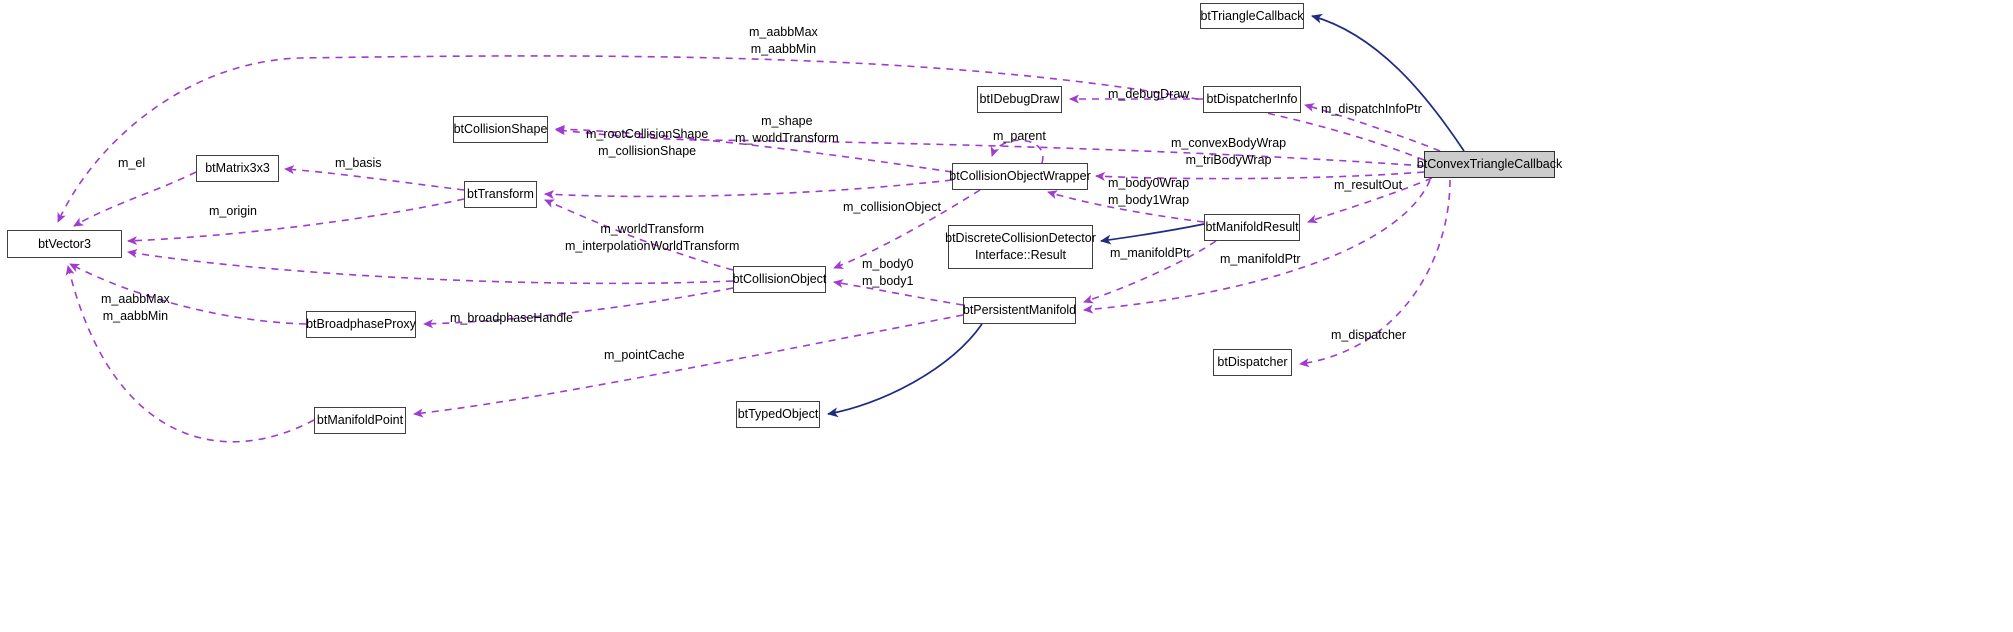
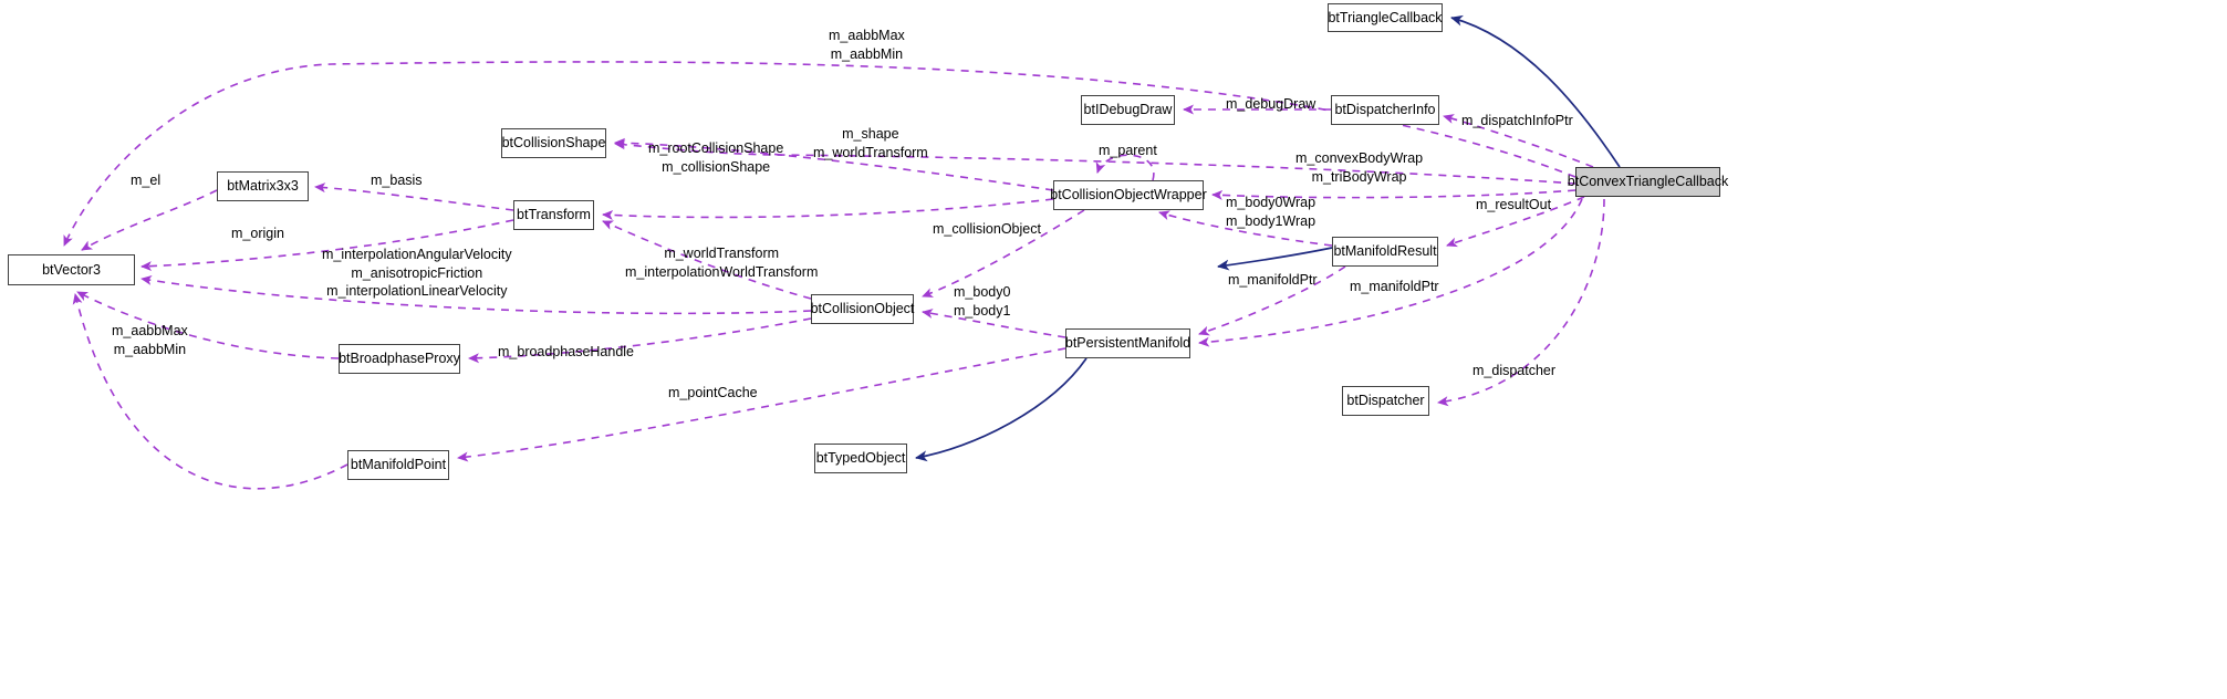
  btVector3
  btMatrix3x3
  btTransform
  btCollisionShape
  btBroadphaseProxy
  btManifoldPoint
  btCollisionObject
  btTypedObject
  btIDebugDraw
  btCollisionObjectWrapper
- btDiscreteCollisionDetector
- Interface::Result
  btPersistentManifold
  btDispatcherInfo
  btManifoldResult
  btDispatcher
  btTriangleCallback
  btConvexTriangleCallback
  m_aabbMax
  m_aabbMin
  m_el
  m_basis
  m_origin
+ m_interpolationAngularVelocity
+ m_anisotropicFriction
+ m_interpolationLinearVelocity
  m_rootCollisionShape
  m_collisionShape
  m_shape
  m_worldTransform
  m_worldTransform
  m_interpolationWorldTransform
  m_parent
  m_debugDraw
  m_collisionObject
  m_convexBodyWrap
  m_triBodyWrap
  m_body0Wrap
  m_body1Wrap
  m_dispatchInfoPtr
  m_resultOut
  m_manifoldPtr
  m_manifoldPtr
  m_body0
  m_body1
  m_aabbMax
  m_aabbMin
  m_broadphaseHandle
  m_pointCache
  m_dispatcher
